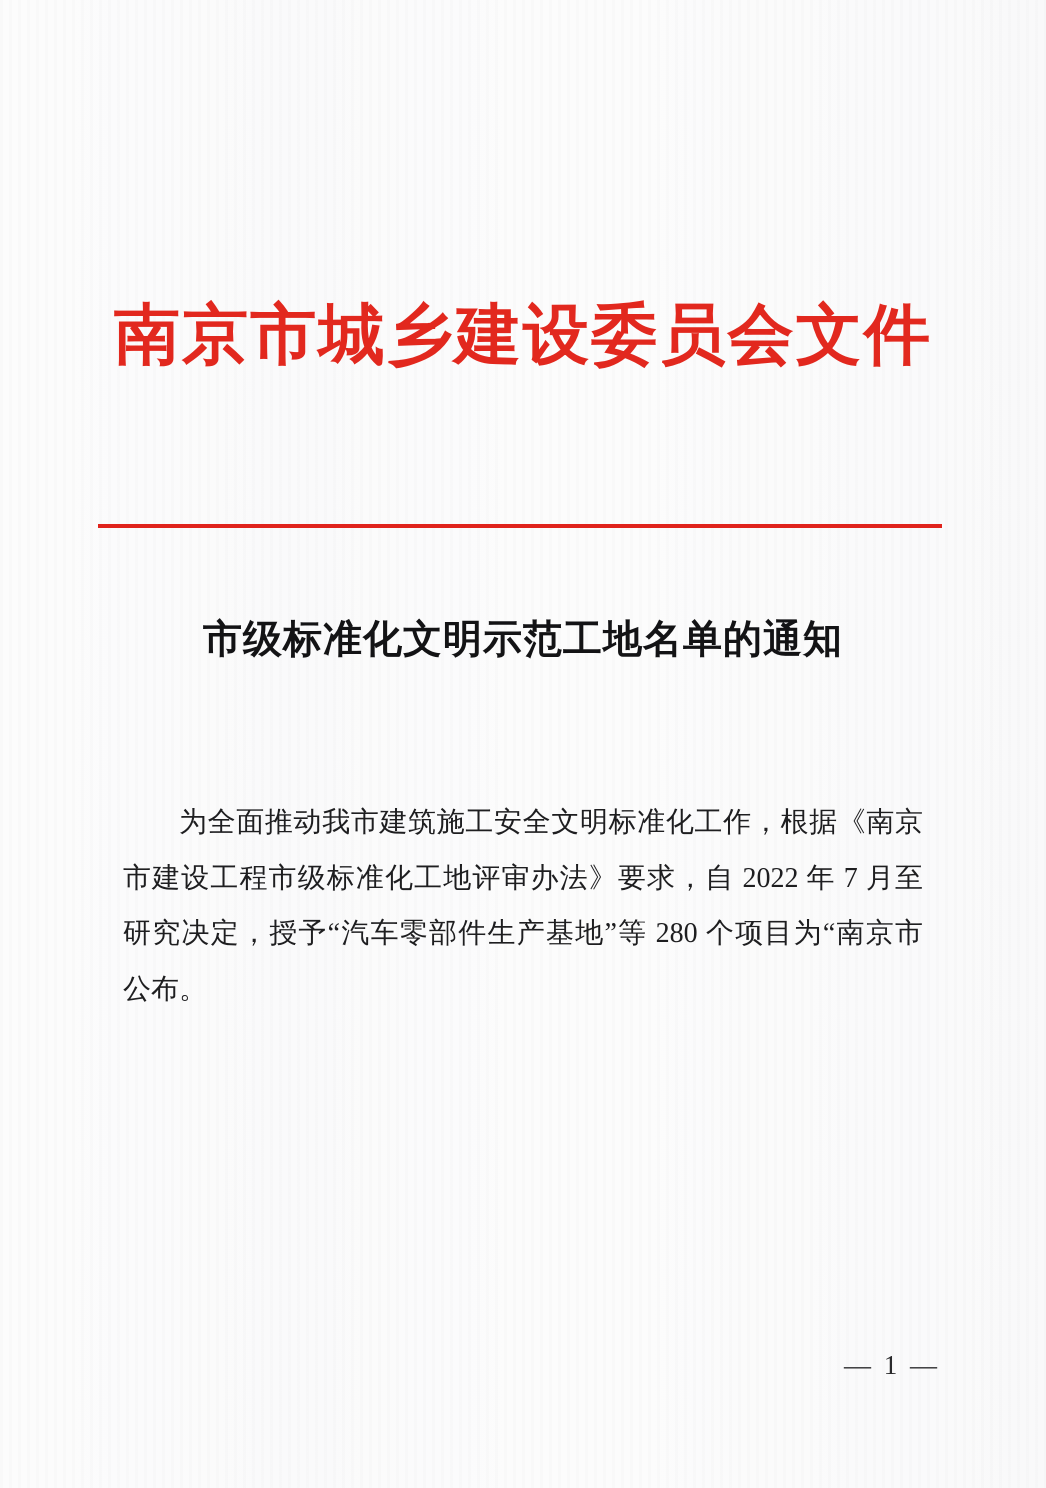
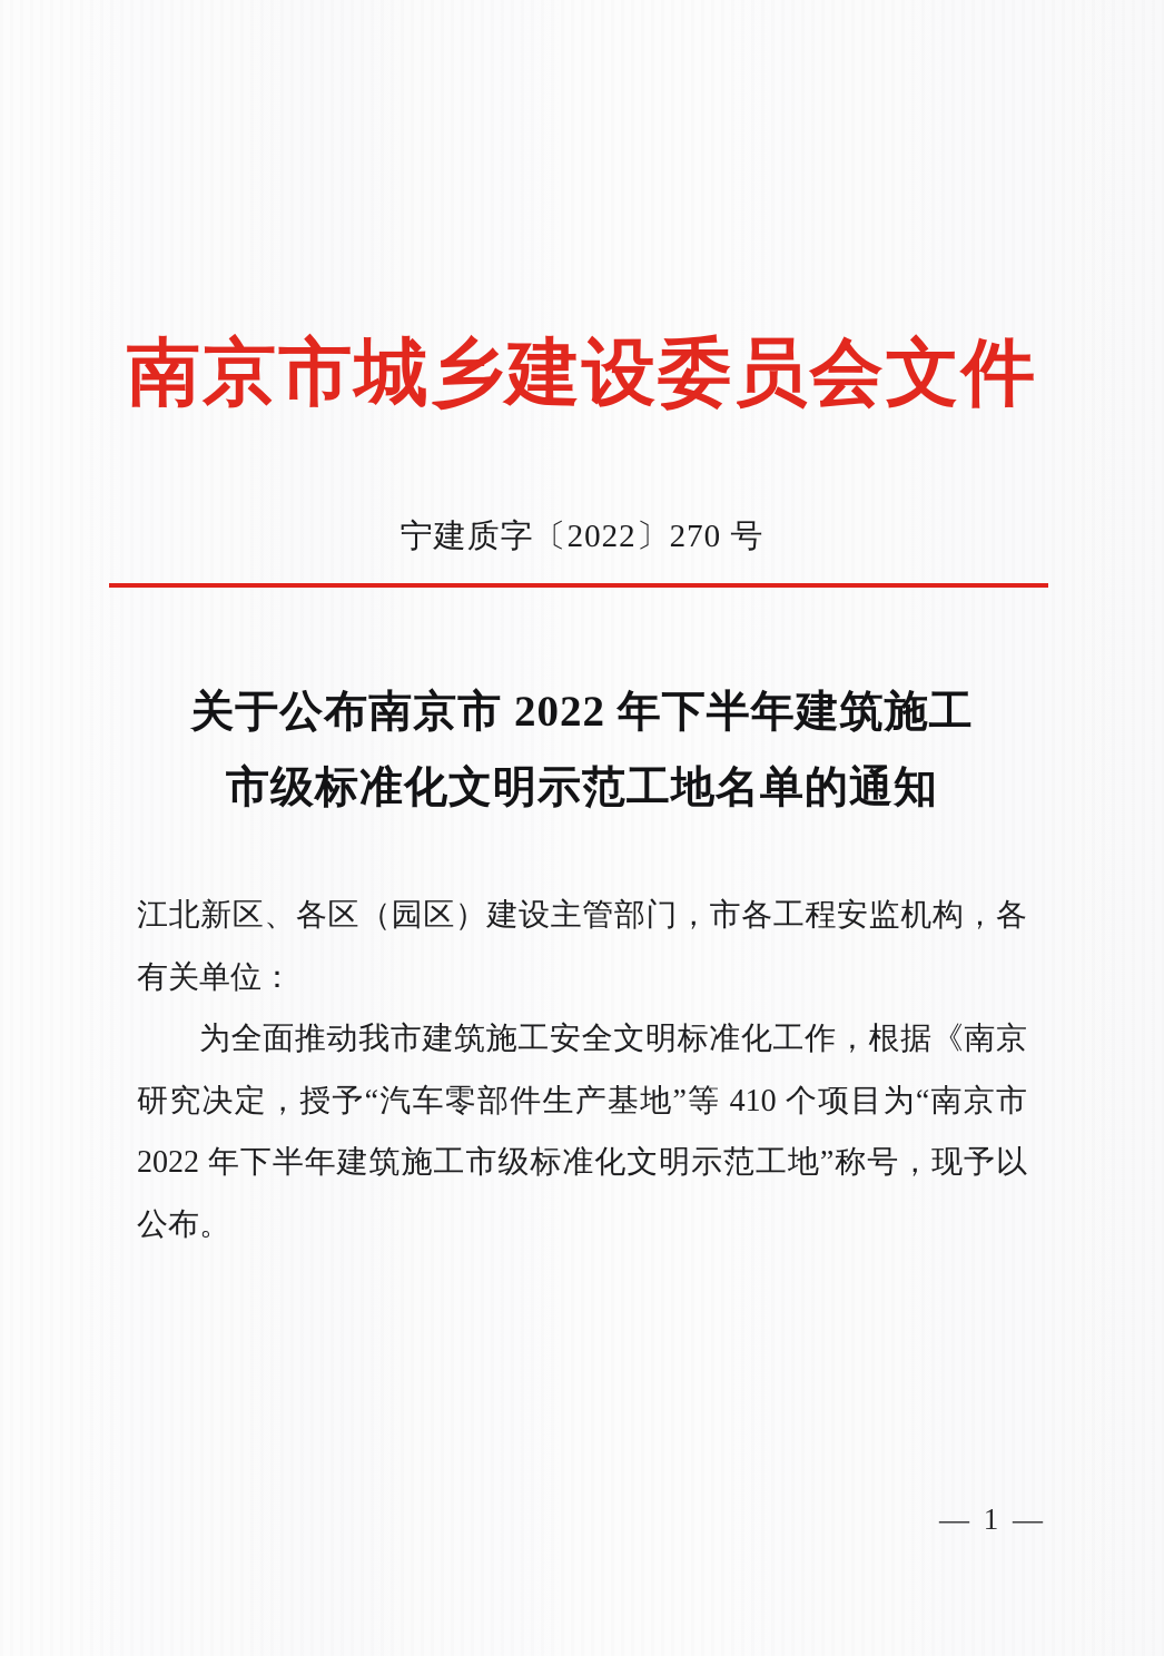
  南京市城乡建设委员会文件
+ 宁建质字〔2022〕270 号
+ 关于公布南京市 2022 年下半年建筑施工
  市级标准化文明示范工地名单的通知
+ 江北新区、各区（园区）建设主管部门，市各工程安监机构，各
+ 有关单位：
  为全面推动我市建筑施工安全文明标准化工作，根据《南京
- 市建设工程市级标准化工地评审办法》要求，自 2022 年 7 月至
- 研究决定，授予“汽车零部件生产基地”等 280 个项目为“南京市
+ 研究决定，授予“汽车零部件生产基地”等 410 个项目为“南京市
+ 2022 年下半年建筑施工市级标准化文明示范工地”称号，现予以
  公布。
  — 1 —
